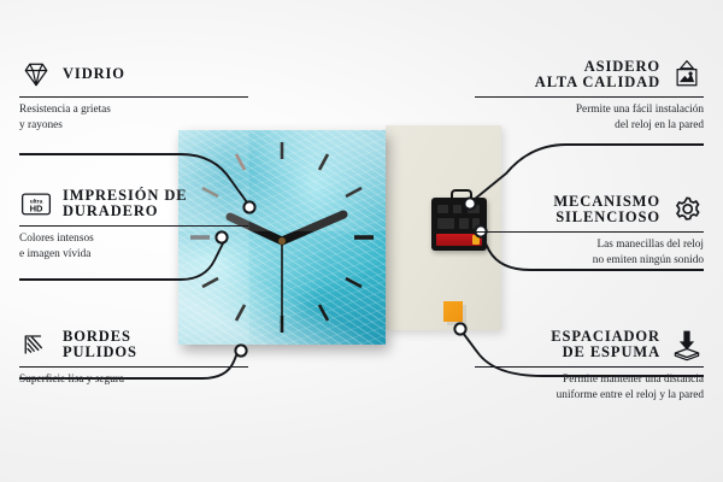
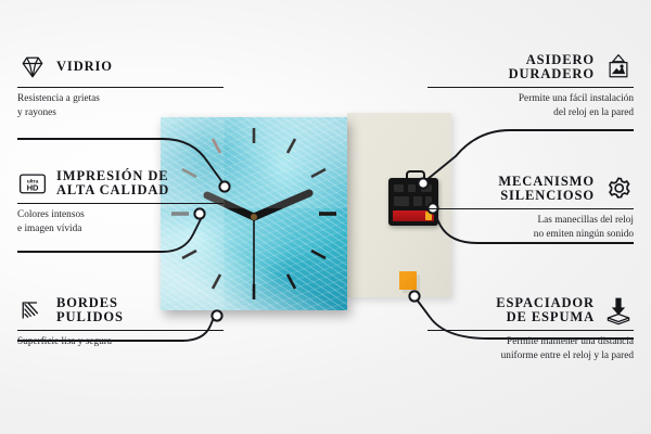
  VIDRIO
  Resistencia a grietas
  y rayones
  HD
  IMPRESIÓN DE
- DURADERO
+ ALTA CALIDAD
  Colores intensos
  e imagen vívida
  BORDES
  PULIDOS
  Superficie lisa y segura
  ASIDERO
- ALTA CALIDAD
+ DURADERO
  Permite una fácil instalación
  del reloj en la pared
  MECANISMO
  SILENCIOSO
  Las manecillas del reloj
  no emiten ningún sonido
  ESPACIADOR
  DE ESPUMA
  Permite mantener una distancia
  uniforme entre el reloj y la pared
